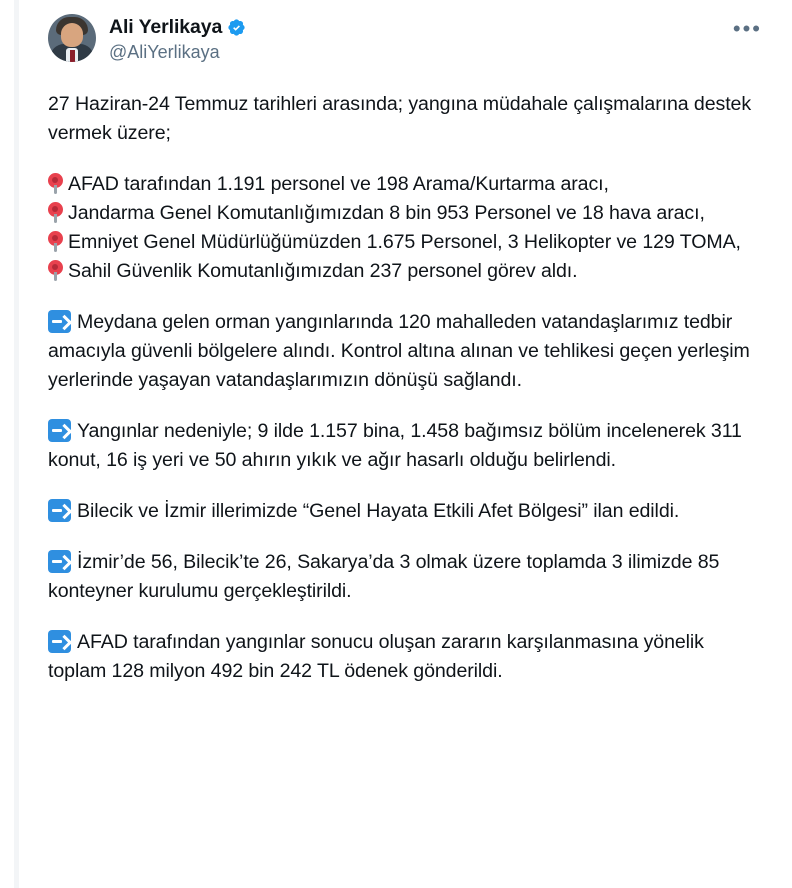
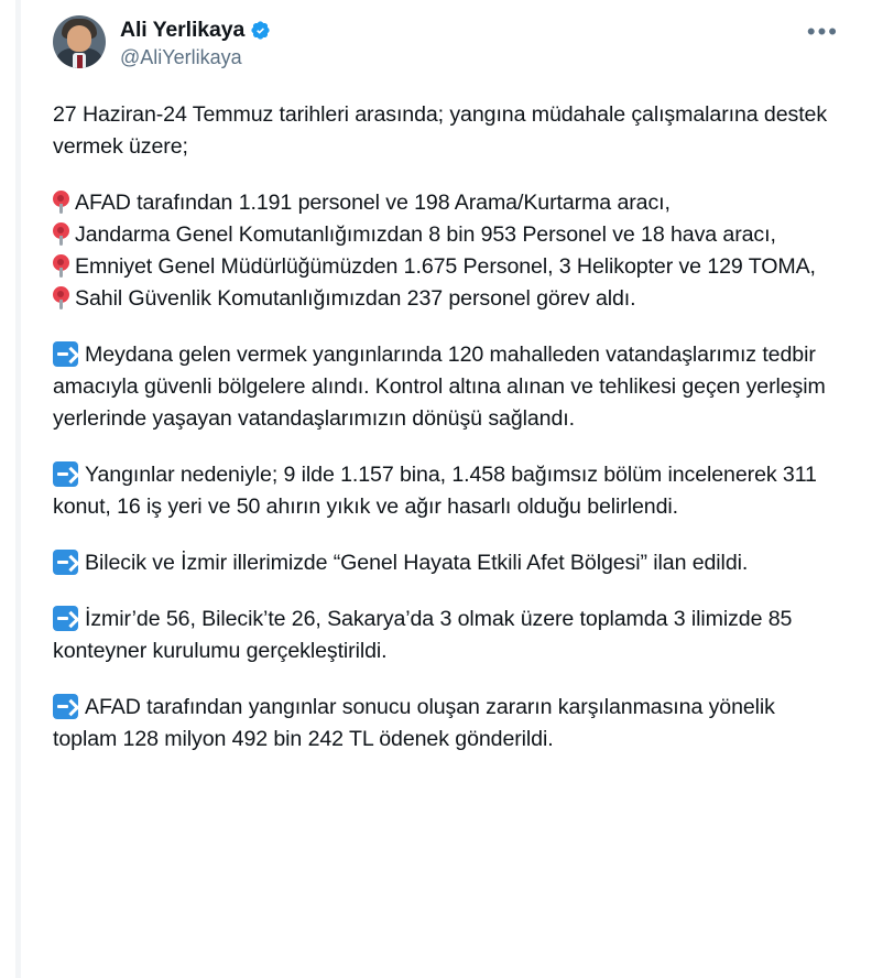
  Ali Yerlikaya
  @AliYerlikaya
  •••
  27 Haziran-24 Temmuz tarihleri arasında; yangına müdahale çalışmalarına destek vermek üzere;
  AFAD tarafından 1.191 personel ve 198 Arama/Kurtarma aracı,
  Jandarma Genel Komutanlığımızdan 8 bin 953 Personel ve 18 hava aracı,
  Emniyet Genel Müdürlüğümüzden 1.675 Personel, 3 Helikopter ve 129 TOMA,
  Sahil Güvenlik Komutanlığımızdan 237 personel görev aldı.
- Meydana gelen orman yangınlarında 120 mahalleden vatandaşlarımız tedbir amacıyla güvenli bölgelere alındı. Kontrol altına alınan ve tehlikesi geçen yerleşim yerlerinde yaşayan vatandaşlarımızın dönüşü sağlandı.
+ Meydana gelen vermek yangınlarında 120 mahalleden vatandaşlarımız tedbir amacıyla güvenli bölgelere alındı. Kontrol altına alınan ve tehlikesi geçen yerleşim yerlerinde yaşayan vatandaşlarımızın dönüşü sağlandı.
  Yangınlar nedeniyle; 9 ilde 1.157 bina, 1.458 bağımsız bölüm incelenerek 311 konut, 16 iş yeri ve 50 ahırın yıkık ve ağır hasarlı olduğu belirlendi.
  Bilecik ve İzmir illerimizde “Genel Hayata Etkili Afet Bölgesi” ilan edildi.
  İzmir’de 56, Bilecik’te 26, Sakarya’da 3 olmak üzere toplamda 3 ilimizde 85 konteyner kurulumu gerçekleştirildi.
  AFAD tarafından yangınlar sonucu oluşan zararın karşılanmasına yönelik toplam 128 milyon 492 bin 242 TL ödenek gönderildi.
